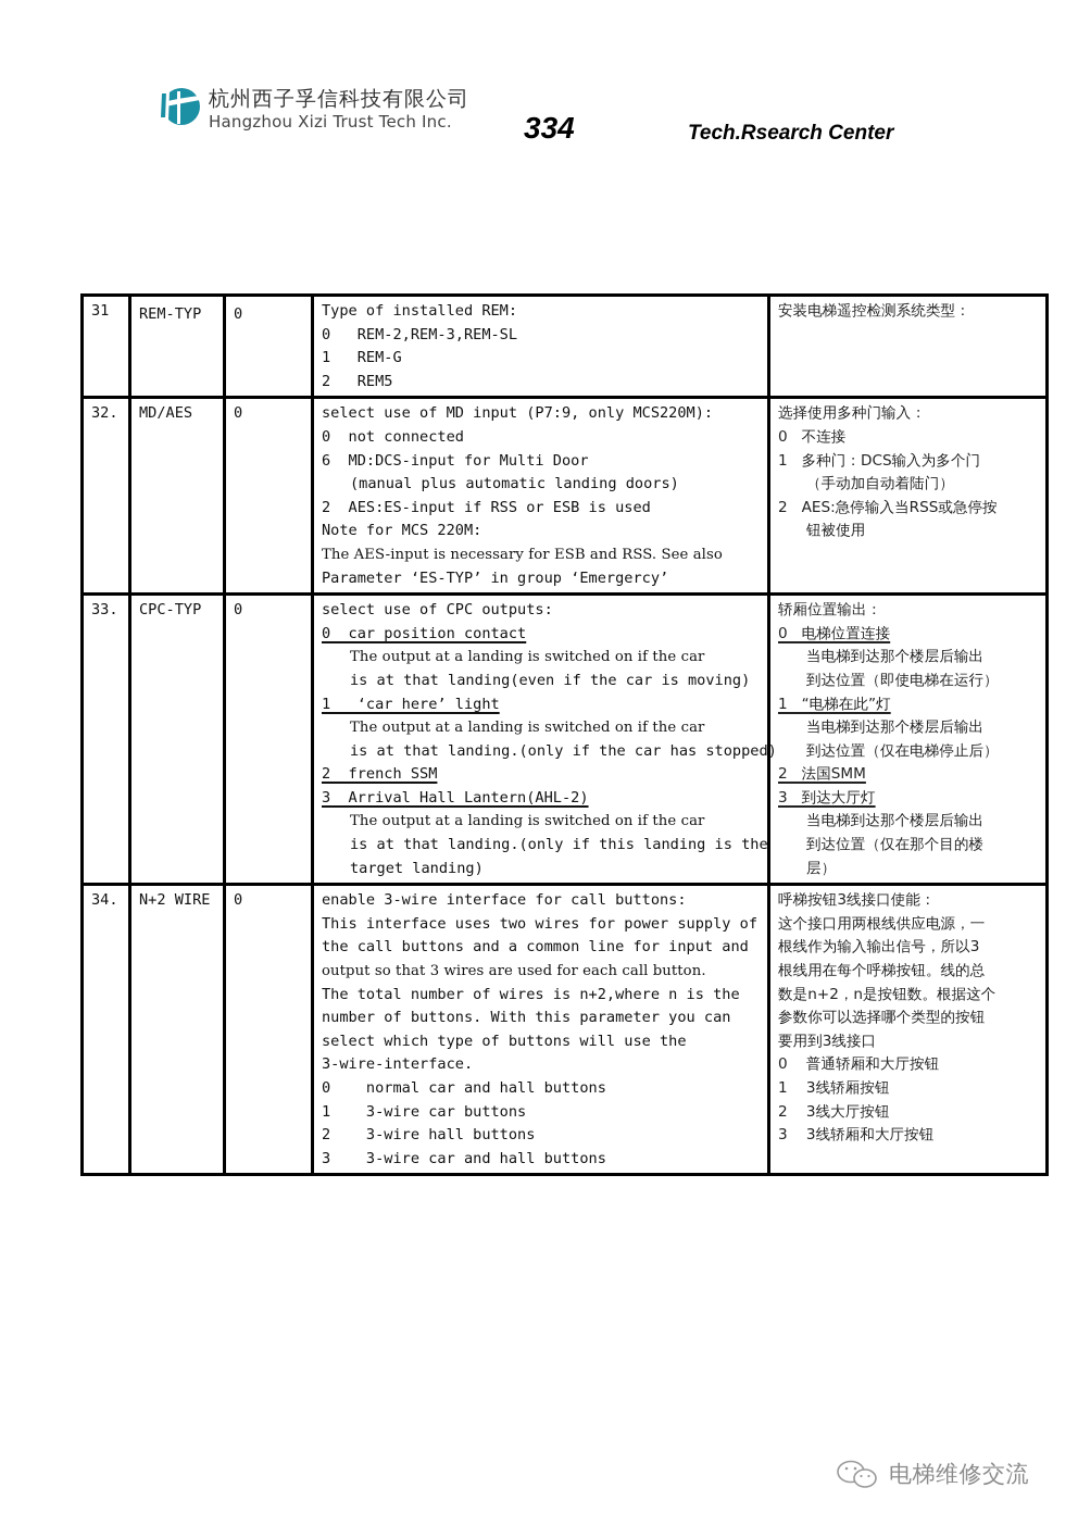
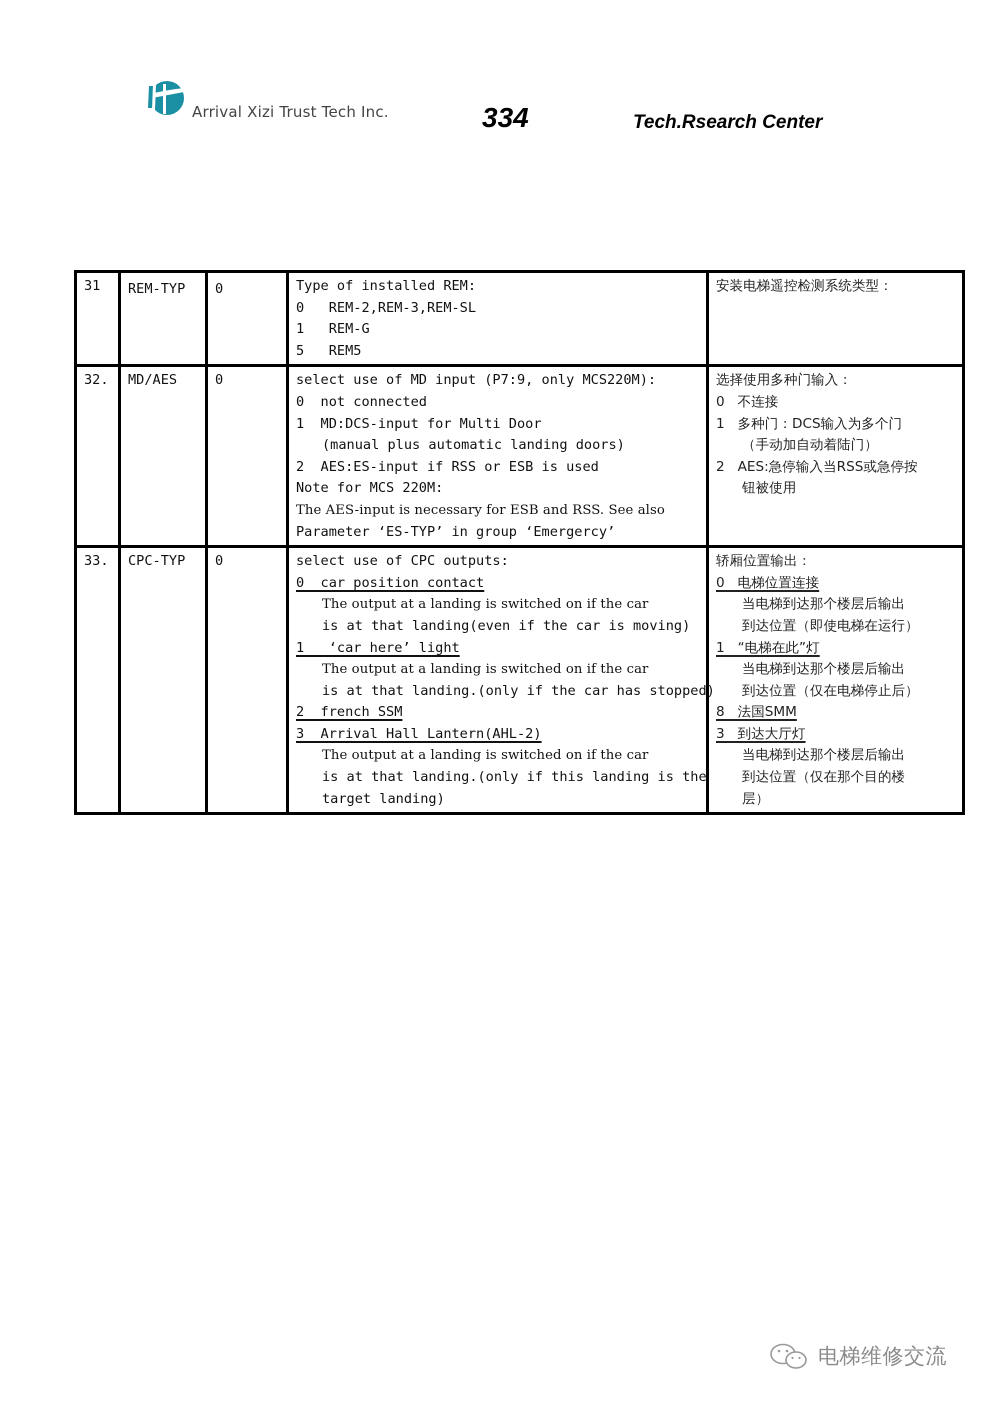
- 杭州西子孚信科技有限公司
- Hangzhou Xizi Trust Tech Inc.
+ Arrival Xizi Trust Tech Inc.
  334
  Tech.Rsearch Center
- 31	REM-TYP	0	Type of installed REM: 0 REM-2,REM-3,REM-SL 1 REM-G 2 REM5	安装电梯遥控检测系统类型：
+ 31	REM-TYP	0	Type of installed REM: 0 REM-2,REM-3,REM-SL 1 REM-G 5 REM5	安装电梯遥控检测系统类型：
- 32.	MD/AES	0	select use of MD input (P7:9, only MCS220M): 0 not connected 6 MD:DCS-input for Multi Door (manual plus automatic landing doors) 2 AES:ES-input if RSS or ESB is used Note for MCS 220M: The AES-input is necessary for ESB and RSS. See also Parameter ‘ES-TYP’ in group ‘Emergercy’	选择使用多种门输入： 0 不连接 1 多种门：DCS输入为多个门 （手动加自动着陆门） 2 AES:急停输入当RSS或急停按 钮被使用
+ 32.	MD/AES	0	select use of MD input (P7:9, only MCS220M): 0 not connected 1 MD:DCS-input for Multi Door (manual plus automatic landing doors) 2 AES:ES-input if RSS or ESB is used Note for MCS 220M: The AES-input is necessary for ESB and RSS. See also Parameter ‘ES-TYP’ in group ‘Emergercy’	选择使用多种门输入： 0 不连接 1 多种门：DCS输入为多个门 （手动加自动着陆门） 2 AES:急停输入当RSS或急停按 钮被使用
- 33.	CPC-TYP	0	select use of CPC outputs: 0 car position contact The output at a landing is switched on if the car is at that landing(even if the car is moving) 1 ‘car here’ light The output at a landing is switched on if the car is at that landing.(only if the car has stopped) 2 french SSM 3 Arrival Hall Lantern(AHL-2) The output at a landing is switched on if the car is at that landing.(only if this landing is the target landing)	轿厢位置输出： 0 电梯位置连接 当电梯到达那个楼层后输出 到达位置（即使电梯在运行） 1 “电梯在此”灯 当电梯到达那个楼层后输出 到达位置（仅在电梯停止后） 2 法国SMM 3 到达大厅灯 当电梯到达那个楼层后输出 到达位置（仅在那个目的楼 层）
+ 33.	CPC-TYP	0	select use of CPC outputs: 0 car position contact The output at a landing is switched on if the car is at that landing(even if the car is moving) 1 ‘car here’ light The output at a landing is switched on if the car is at that landing.(only if the car has stopped) 2 french SSM 3 Arrival Hall Lantern(AHL-2) The output at a landing is switched on if the car is at that landing.(only if this landing is the target landing)	轿厢位置输出： 0 电梯位置连接 当电梯到达那个楼层后输出 到达位置（即使电梯在运行） 1 “电梯在此”灯 当电梯到达那个楼层后输出 到达位置（仅在电梯停止后） 8 法国SMM 3 到达大厅灯 当电梯到达那个楼层后输出 到达位置（仅在那个目的楼 层）
- 34.	N+2 WIRE	0	enable 3-wire interface for call buttons: This interface uses two wires for power supply of the call buttons and a common line for input and output so that 3 wires are used for each call button. The total number of wires is n+2,where n is the number of buttons. With this parameter you can select which type of buttons will use the 3-wire-interface. 0 normal car and hall buttons 1 3-wire car buttons 2 3-wire hall buttons 3 3-wire car and hall buttons	呼梯按钮3线接口使能： 这个接口用两根线供应电源，一 根线作为输入输出信号，所以3 根线用在每个呼梯按钮。线的总 数是n+2，n是按钮数。根据这个 参数你可以选择哪个类型的按钮 要用到3线接口 0 普通轿厢和大厅按钮 1 3线轿厢按钮 2 3线大厅按钮 3 3线轿厢和大厅按钮
  电梯维修交流
